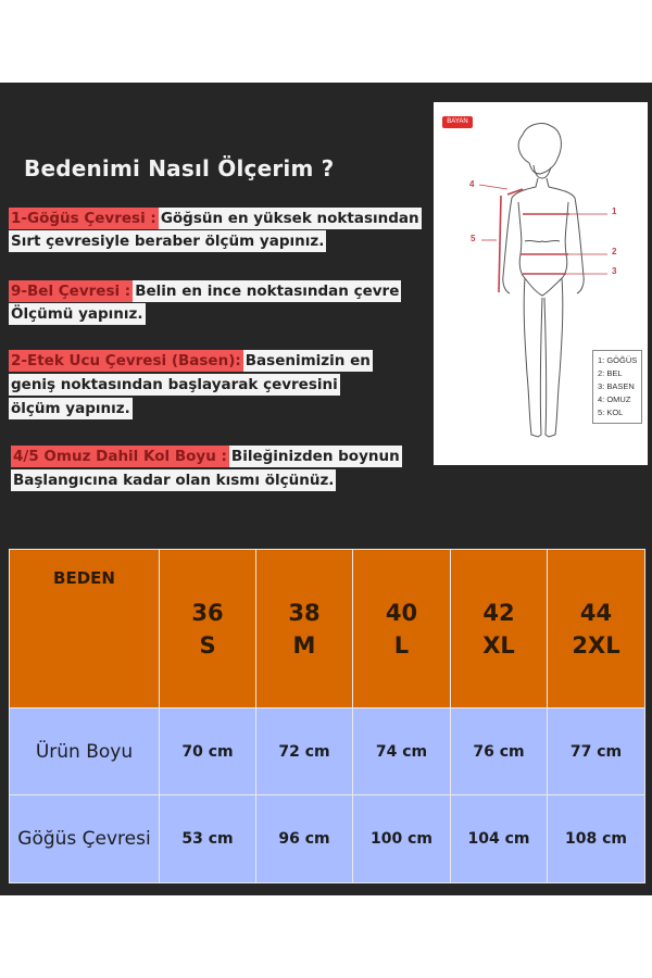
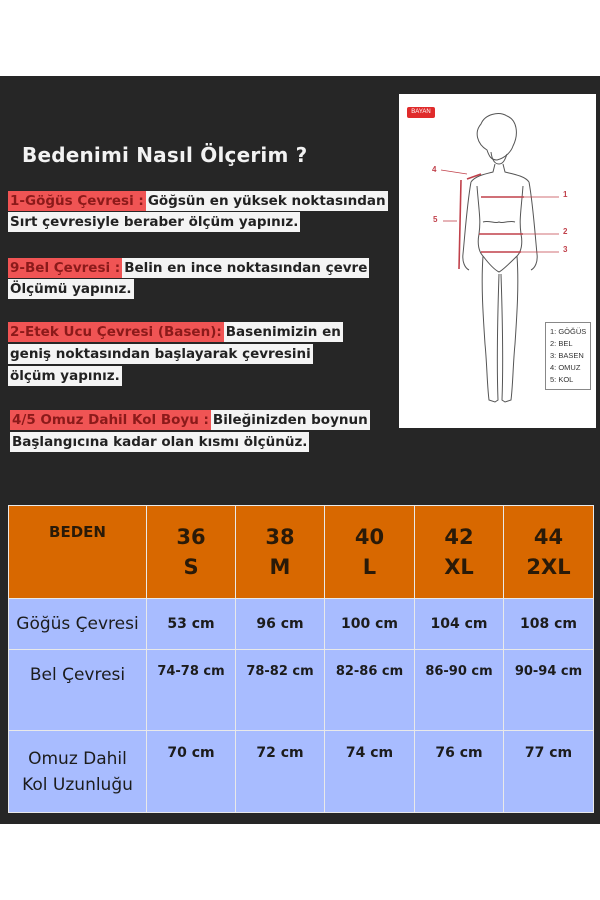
  Bedenimi Nasıl Ölçerim ?
  1-Göğüs Çevresi : Göğsün en yüksek noktasından
  Sırt çevresiyle beraber ölçüm yapınız.
  9-Bel Çevresi : Belin en ince noktasından çevre
  Ölçümü yapınız.
  2-Etek Ucu Çevresi (Basen): Basenimizin en
  geniş noktasından başlayarak çevresini
  ölçüm yapınız.
  4/5 Omuz Dahil Kol Boyu : Bileğinizden boynun
  Başlangıcına kadar olan kısmı ölçünüz.
  1
  2
  3
  4
  5
  1: GÖĞÜS
  2: BEL
  3: BASEN
  4: OMUZ
  5: KOL
  BEDEN	36S	38M	40L	42XL	442XL
- Ürün Boyu	70 cm	72 cm	74 cm	76 cm	77 cm
  Göğüs Çevresi	53 cm	96 cm	100 cm	104 cm	108 cm
+ Bel Çevresi	74-78 cm	78-82 cm	82-86 cm	86-90 cm	90-94 cm
+ Omuz Dahil Kol Uzunluğu	70 cm	72 cm	74 cm	76 cm	77 cm
